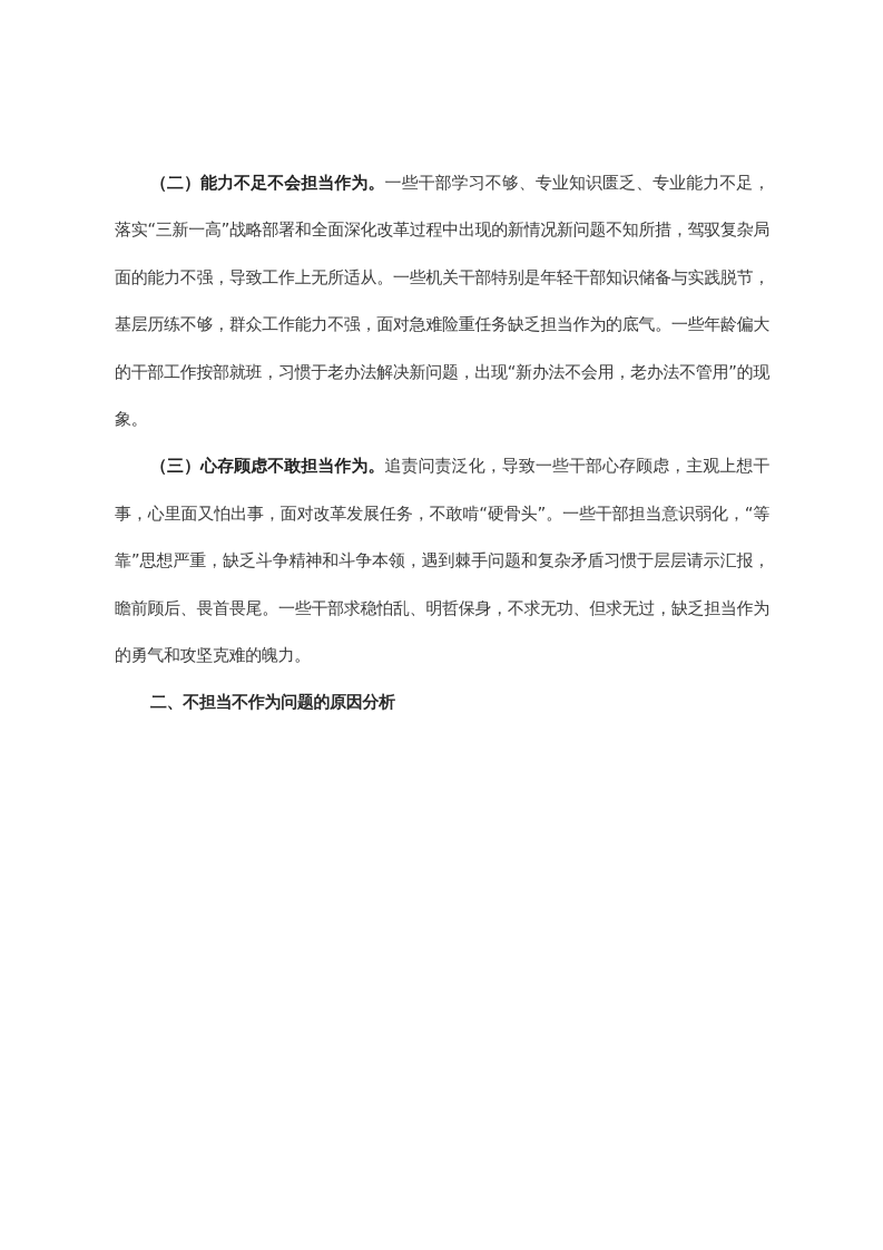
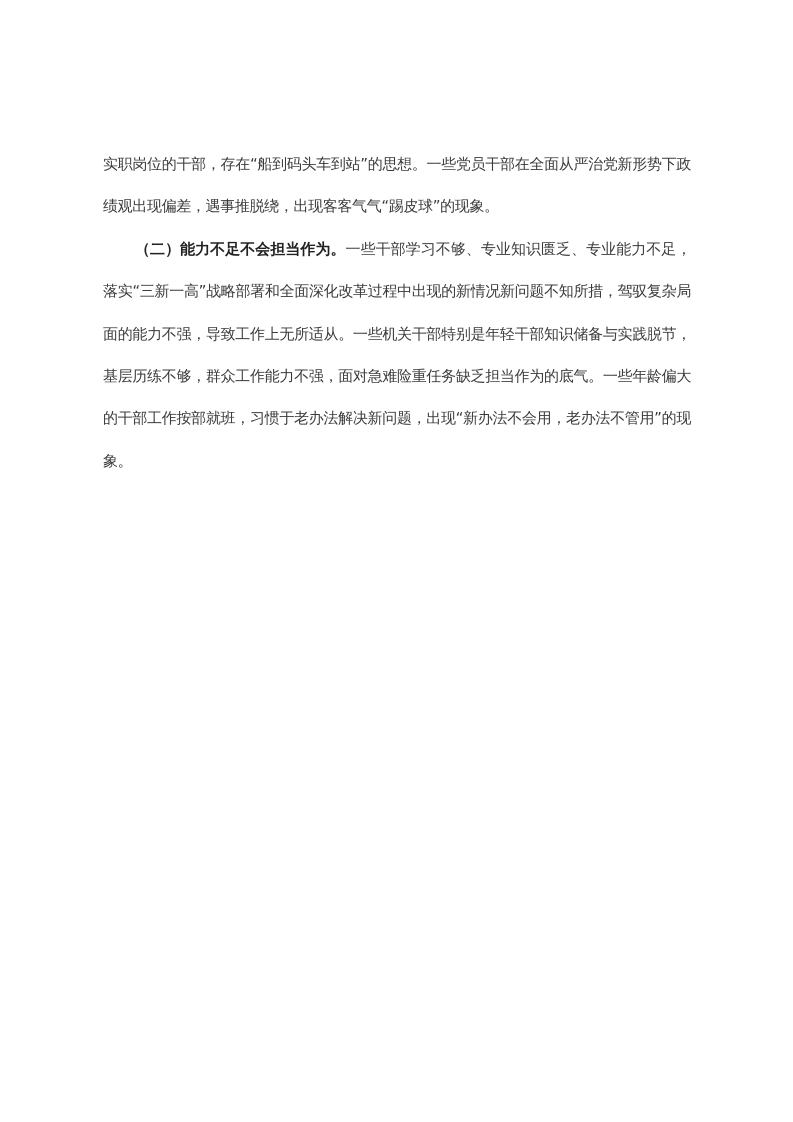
+ 实职岗位的干部，存在“船到码头车到站”的思想。一些党员干部在全面从严治党新形势下政绩观出现偏差，遇事推脱绕，出现客客气气“踢皮球”的现象。
  （二）能力不足不会担当作为。一些干部学习不够、专业知识匮乏、专业能力不足，落实“三新一高”战略部署和全面深化改革过程中出现的新情况新问题不知所措，驾驭复杂局面的能力不强，导致工作上无所适从。一些机关干部特别是年轻干部知识储备与实践脱节，基层历练不够，群众工作能力不强，面对急难险重任务缺乏担当作为的底气。一些年龄偏大的干部工作按部就班，习惯于老办法解决新问题，出现“新办法不会用，老办法不管用”的现象。
- （三）心存顾虑不敢担当作为。追责问责泛化，导致一些干部心存顾虑，主观上想干事，心里面又怕出事，面对改革发展任务，不敢啃“硬骨头”。一些干部担当意识弱化，“等靠”思想严重，缺乏斗争精神和斗争本领，遇到棘手问题和复杂矛盾习惯于层层请示汇报，瞻前顾后、畏首畏尾。一些干部求稳怕乱、明哲保身，不求无功、但求无过，缺乏担当作为的勇气和攻坚克难的魄力。
- 二、不担当不作为问题的原因分析
